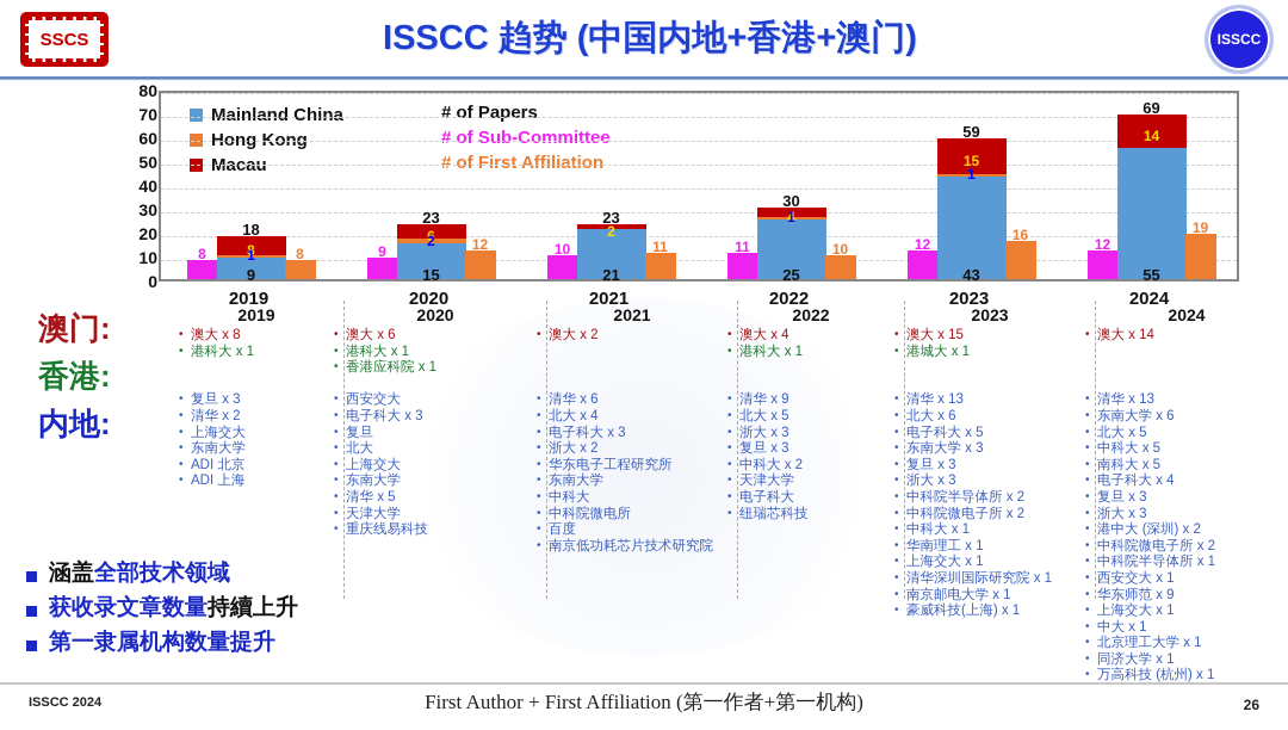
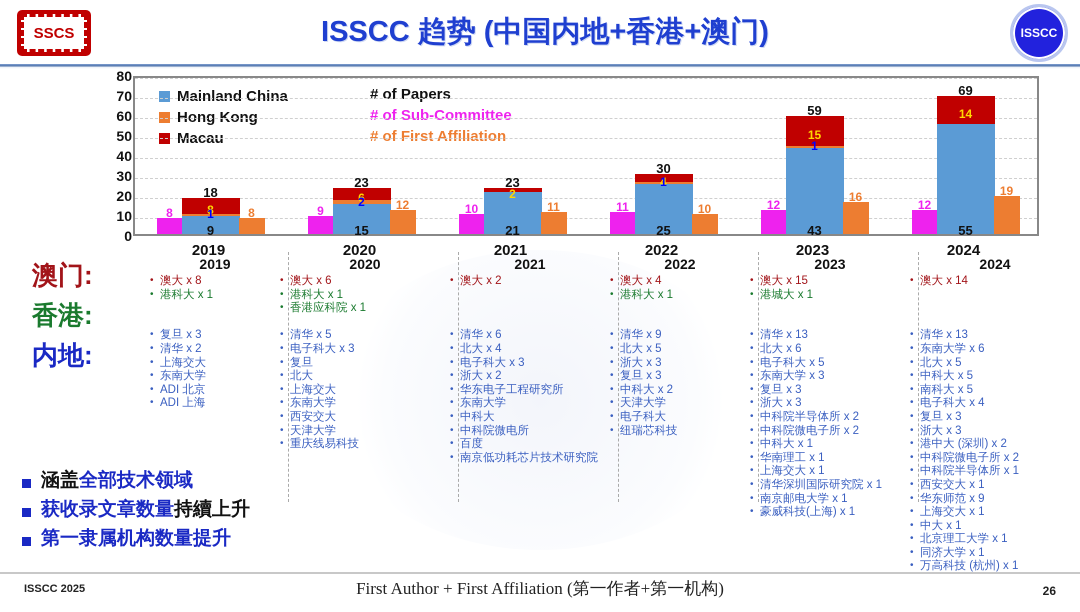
  SSCS
  ISSCC 趋势 (中国内地+香港+澳门)
  ISSCC
  0
  10
  20
  30
  40
  50
  60
  70
  80
  Mainland China
  Hong Kong
  Macau
  # of Papers
  # of Sub-Committee
  # of First Affiliation
  8
  18
  8
  1
  9
  8
  9
  23
  6
  2
  15
  12
  10
  23
  2
  21
  11
  11
  30
  4
  1
  25
  10
  12
  59
  15
  1
  43
  16
  12
  69
  14
  55
  19
  2019
  2020
  2021
  2022
  2023
  2024
  澳门:
  香港:
  内地:
  2019
  澳大 x 8
  港科大 x 1
  复旦 x 3
  清华 x 2
  上海交大
  东南大学
  ADI 北京
  ADI 上海
  2020
  澳大 x 6
  港科大 x 1
  香港应科院 x 1
- 西安交大
+ 清华 x 5
  电子科大 x 3
  复旦
  北大
  上海交大
  东南大学
- 清华 x 5
+ 西安交大
  天津大学
  重庆线易科技
  2021
  澳大 x 2
  清华 x 6
  北大 x 4
  电子科大 x 3
  浙大 x 2
  华东电子工程研究所
  东南大学
  中科大
  中科院微电所
  百度
  南京低功耗芯片技术研究院
  2022
  澳大 x 4
  港科大 x 1
  清华 x 9
  北大 x 5
  浙大 x 3
  复旦 x 3
  中科大 x 2
  天津大学
  电子科大
  纽瑞芯科技
  2023
  澳大 x 15
  港城大 x 1
  清华 x 13
  北大 x 6
  电子科大 x 5
  东南大学 x 3
  复旦 x 3
  浙大 x 3
  中科院半导体所 x 2
  中科院微电子所 x 2
  中科大 x 1
  华南理工 x 1
  上海交大 x 1
  清华深圳国际研究院 x 1
  南京邮电大学 x 1
  豪威科技(上海) x 1
  2024
  澳大 x 14
  清华 x 13
  东南大学 x 6
  北大 x 5
  中科大 x 5
  南科大 x 5
  电子科大 x 4
  复旦 x 3
  浙大 x 3
  港中大 (深圳) x 2
  中科院微电子所 x 2
  中科院半导体所 x 1
  西安交大 x 1
  华东师范 x 9
  上海交大 x 1
  中大 x 1
  北京理工大学 x 1
  同济大学 x 1
  万高科技 (杭州) x 1
  涵盖全部技术领域
  获收录文章数量持續上升
  第一隶属机构数量提升
- ISSCC 2024
+ ISSCC 2025
  First Author + First Affiliation (第一作者+第一机构)
  26
